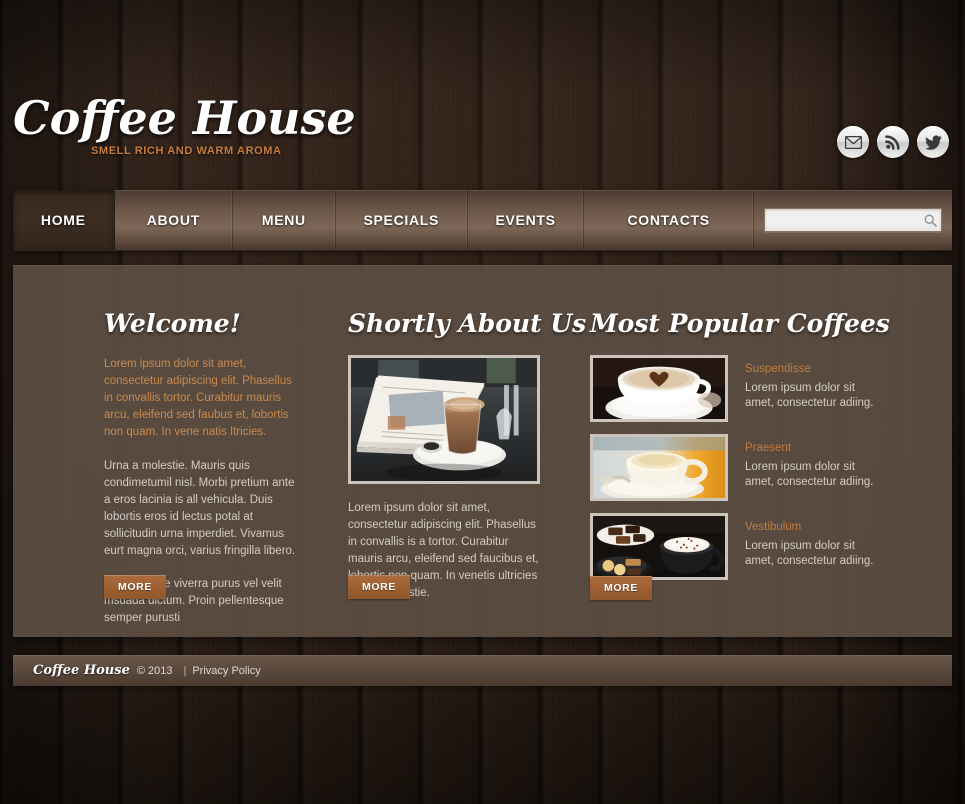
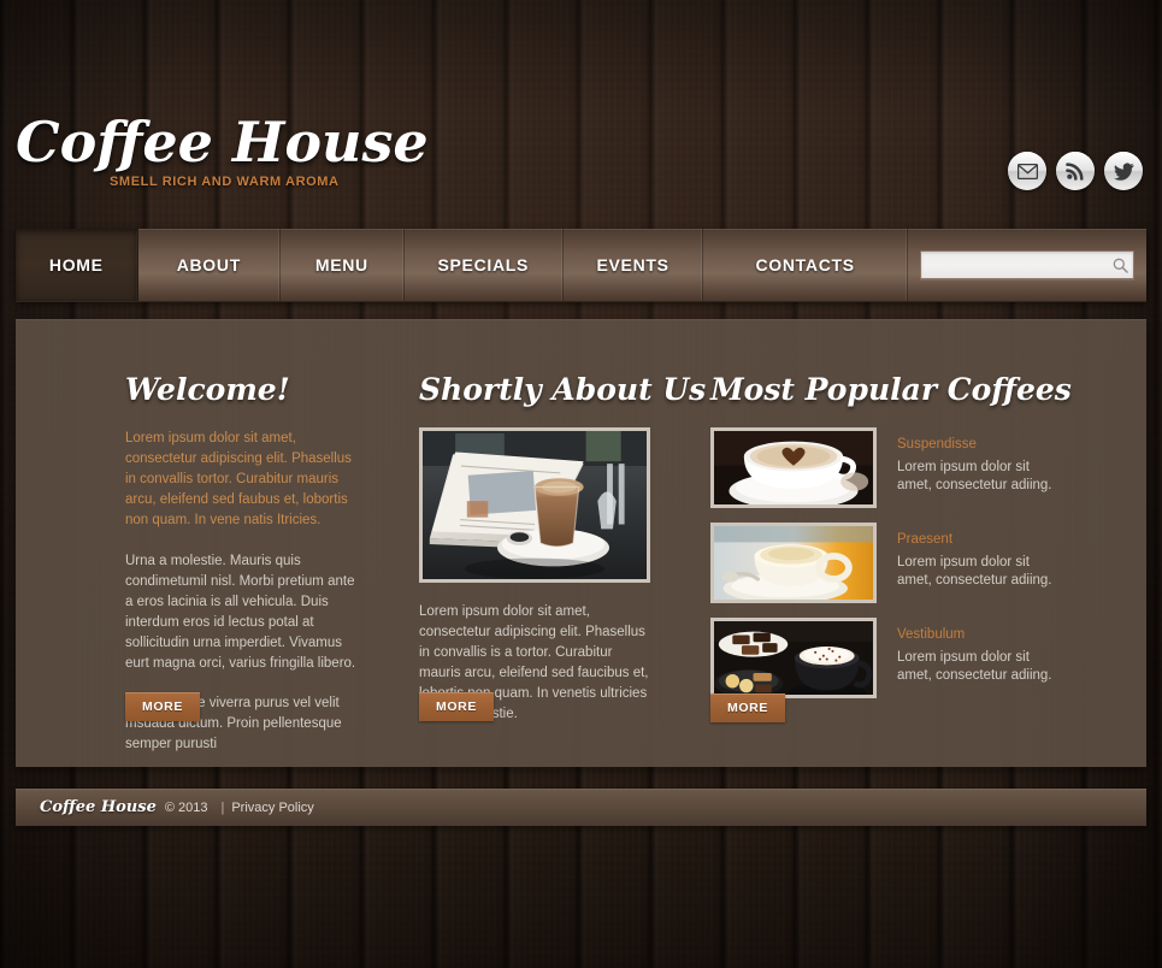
  Coffee House
  SMELL RICH AND WARM AROMA
  HOME
  ABOUT
  MENU
  SPECIALS
  EVENTS
  CONTACTS
  Welcome!
  Lorem ipsum dolor sit amet, consectetur adipiscing elit. Phasellus in convallis tortor. Curabitur mauris arcu, eleifend sed faubus et, lobortis non quam. In vene natis Itricies.
- Urna a molestie. Mauris quis condimetumil nisl. Morbi pretium ante a eros lacinia is all vehicula. Duis lobortis eros id lectus potal at sollicitudin urna imperdiet. Vivamus eurt magna orci, varius fringilla libero.
+ Urna a molestie. Mauris quis condimetumil nisl. Morbi pretium ante a eros lacinia is all vehicula. Duis interdum eros id lectus potal at sollicitudin urna imperdiet. Vivamus eurt magna orci, varius fringilla libero.
  e viverra purus vel velit msuada dictum. Proin pellentesque semper purusti
  MORE
  Shortly About Us
  Lorem ipsum dolor sit amet, consectetur adipiscing elit. Phasellus in convallis is a tortor. Curabitur mauris arcu, eleifend sed faucibus et, quam. In venetis ultricies stie.
  MORE
  Most Popular Coffees
  Suspendisse
  Lorem ipsum dolor sit amet, consectetur adiing.
  Praesent
  Lorem ipsum dolor sit amet, consectetur adiing.
  Vestibulum
  Lorem ipsum dolor sit amet, consectetur adiing.
  MORE
  Coffee House
  © 2013
  |
  Privacy Policy
